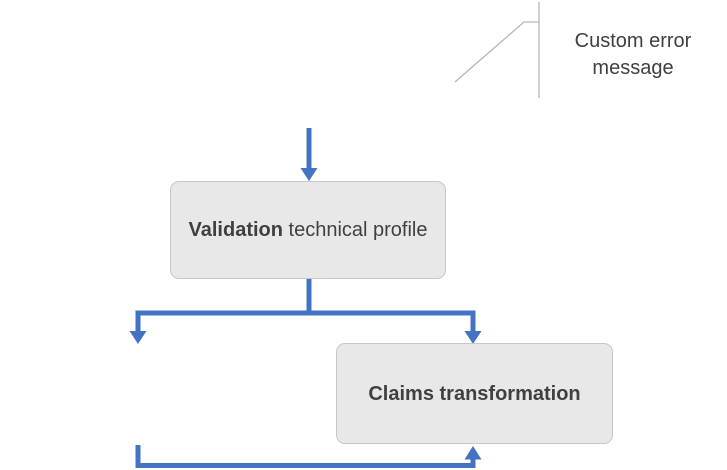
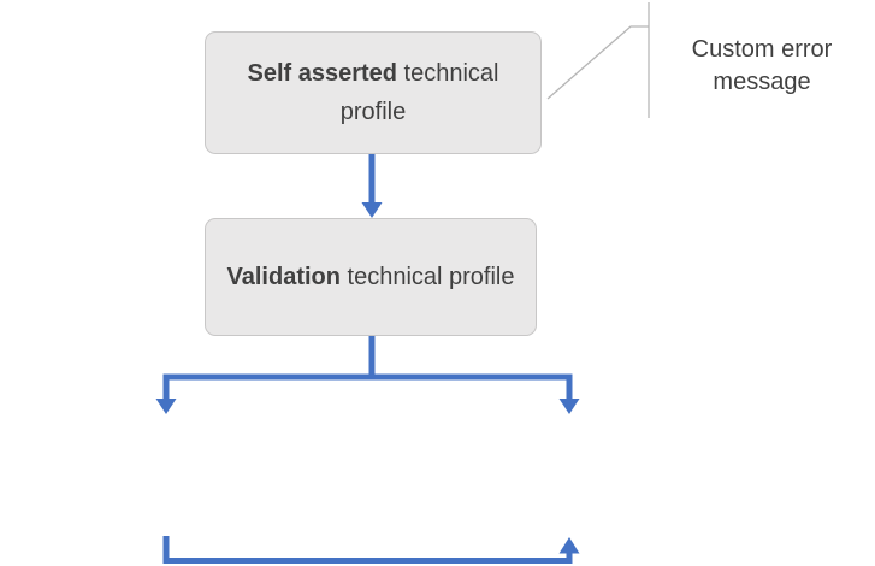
+ Self asserted technical profile
  Validation technical profile
- Claims transformation
  Custom error message
